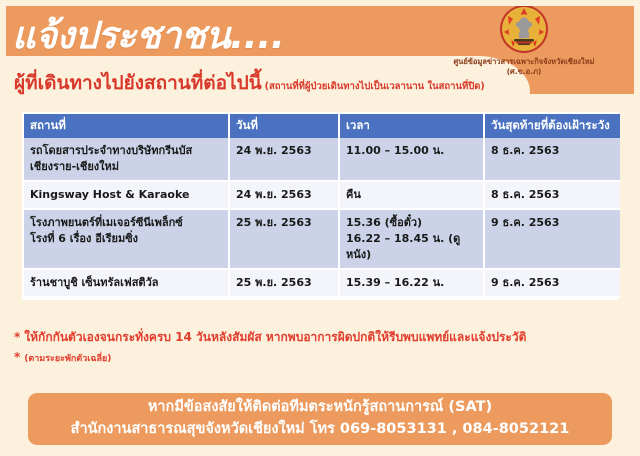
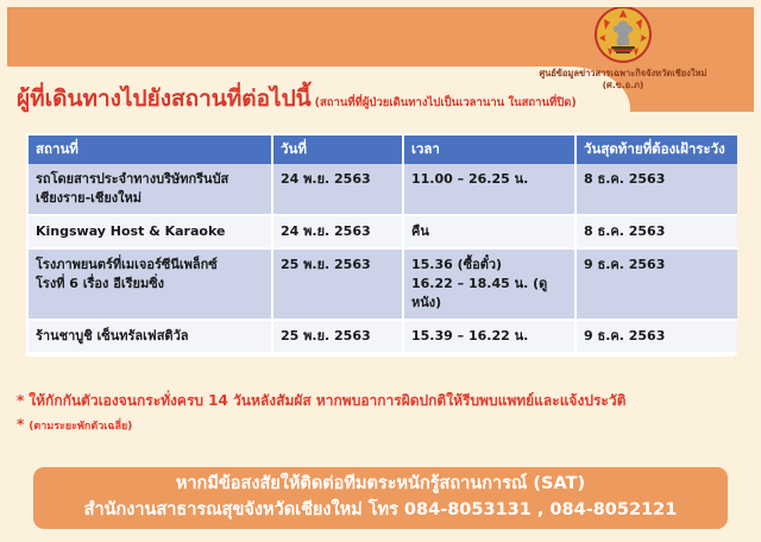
- แจ้งประชาชน....
  ผู้ที่เดินทางไปยังสถานที่ต่อไปนี้
  (สถานที่ที่ผู้ป่วยเดินทางไปเป็นเวลานาน ในสถานที่ปิด)
  ศูนย์ข้อมูลข่าวสารเฉพาะกิจจังหวัดเชียงใหม่
  (ศ.ข.อ.ภ)
  สถานที่	วันที่	เวลา	วันสุดท้ายที่ต้องเฝ้าระวัง
- รถโดยสารประจำทางบริษัทกรีนบัส เชียงราย-เชียงใหม่	24 พ.ย. 2563	11.00 – 15.00 น.	8 ธ.ค. 2563
+ รถโดยสารประจำทางบริษัทกรีนบัส เชียงราย-เชียงใหม่	24 พ.ย. 2563	11.00 – 26.25 น.	8 ธ.ค. 2563
  Kingsway Host & Karaoke	24 พ.ย. 2563	คืน	8 ธ.ค. 2563
  โรงภาพยนตร์ที่เมเจอร์ซีนีเพล็กซ์ โรงที่ 6 เรื่อง อีเรียมซิ่ง	25 พ.ย. 2563	15.36 (ซื้อตั๋ว) 16.22 – 18.45 น. (ดูหนัง)	9 ธ.ค. 2563
  ร้านชาบูชิ เซ็นทรัลเฟสติวัล	25 พ.ย. 2563	15.39 – 16.22 น.	9 ธ.ค. 2563
  *
  ให้กักกันตัวเองจนกระทั่งครบ 14 วันหลังสัมผัส หากพบอาการผิดปกติให้รีบพบแพทย์และแจ้งประวัติ
  *
  (ตามระยะพักตัวเฉลี่ย)
  หากมีข้อสงสัยให้ติดต่อทีมตระหนักรู้สถานการณ์ (SAT)
- สำนักงานสาธารณสุขจังหวัดเชียงใหม่ โทร 069-8053131 , 084-8052121
+ สำนักงานสาธารณสุขจังหวัดเชียงใหม่ โทร 084-8053131 , 084-8052121
